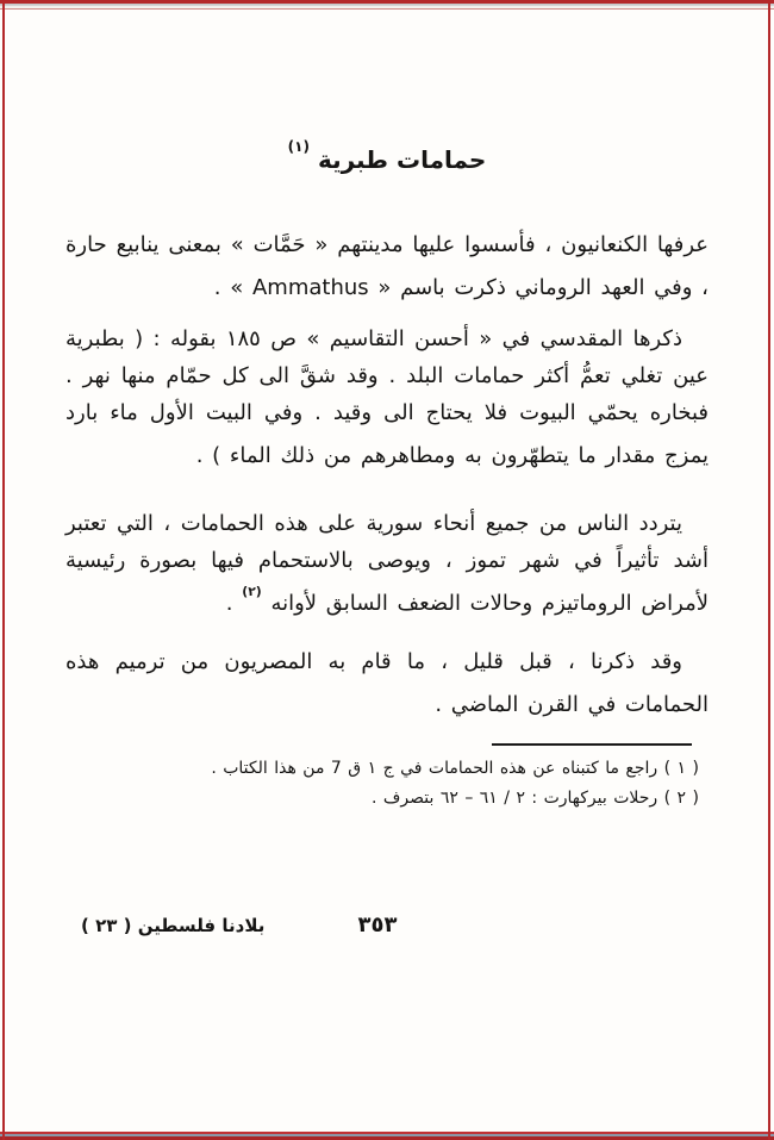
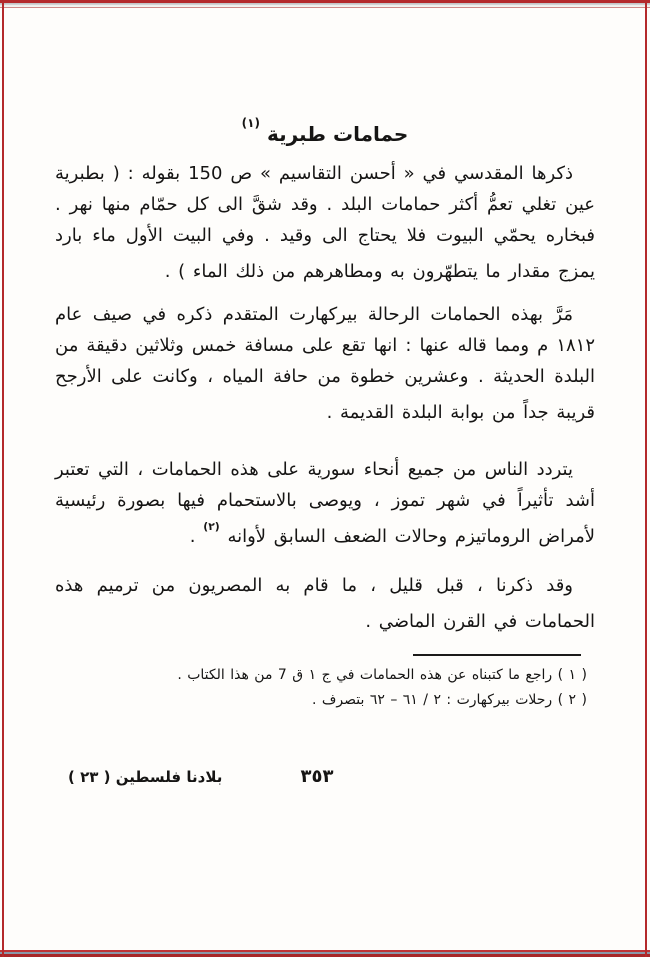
  حمامات طبرية (١)
- عرفها الكنعانيون ، فأسسوا عليها مدينتهم « حَمَّات » بمعنى ينابيع حارة ، وفي العهد الروماني ذكرت باسم « Ammathus » .
- ذكرها المقدسي في « أحسن التقاسيم » ص ١٨٥ بقوله : ( بطبرية عين تغلي تعمُّ أكثر حمامات البلد . وقد شقَّ الى كل حمّام منها نهر . فبخاره يحمّي البيوت فلا يحتاج الى وقيد . وفي البيت الأول ماء بارد يمزج مقدار ما يتطهّرون به ومطاهرهم من ذلك الماء ) .
+ ذكرها المقدسي في « أحسن التقاسيم » ص 150 بقوله : ( بطبرية عين تغلي تعمُّ أكثر حمامات البلد . وقد شقَّ الى كل حمّام منها نهر . فبخاره يحمّي البيوت فلا يحتاج الى وقيد . وفي البيت الأول ماء بارد يمزج مقدار ما يتطهّرون به ومطاهرهم من ذلك الماء ) .
+ مَرَّ بهذه الحمامات الرحالة بيركهارت المتقدم ذكره في صيف عام ١٨١٢ م ومما قاله عنها : انها تقع على مسافة خمس وثلاثين دقيقة من البلدة الحديثة . وعشرين خطوة من حافة المياه ، وكانت على الأرجح قريبة جداً من بوابة البلدة القديمة .
  يتردد الناس من جميع أنحاء سورية على هذه الحمامات ، التي تعتبر أشد تأثيراً في شهر تموز ، ويوصى بالاستحمام فيها بصورة رئيسية لأمراض الروماتيزم وحالات الضعف السابق لأوانه (٢) .
  وقد ذكرنا ، قبل قليل ، ما قام به المصريون من ترميم هذه الحمامات في القرن الماضي .
  ( ١ ) راجع ما كتبناه عن هذه الحمامات في ج ١ ق 7 من هذا الكتاب .
  ( ٢ ) رحلات بيركهارت : ٢ / ٦١ – ٦٢ بتصرف .
  بلادنا فلسطين ( ٢٣ )
  ٣٥٣
